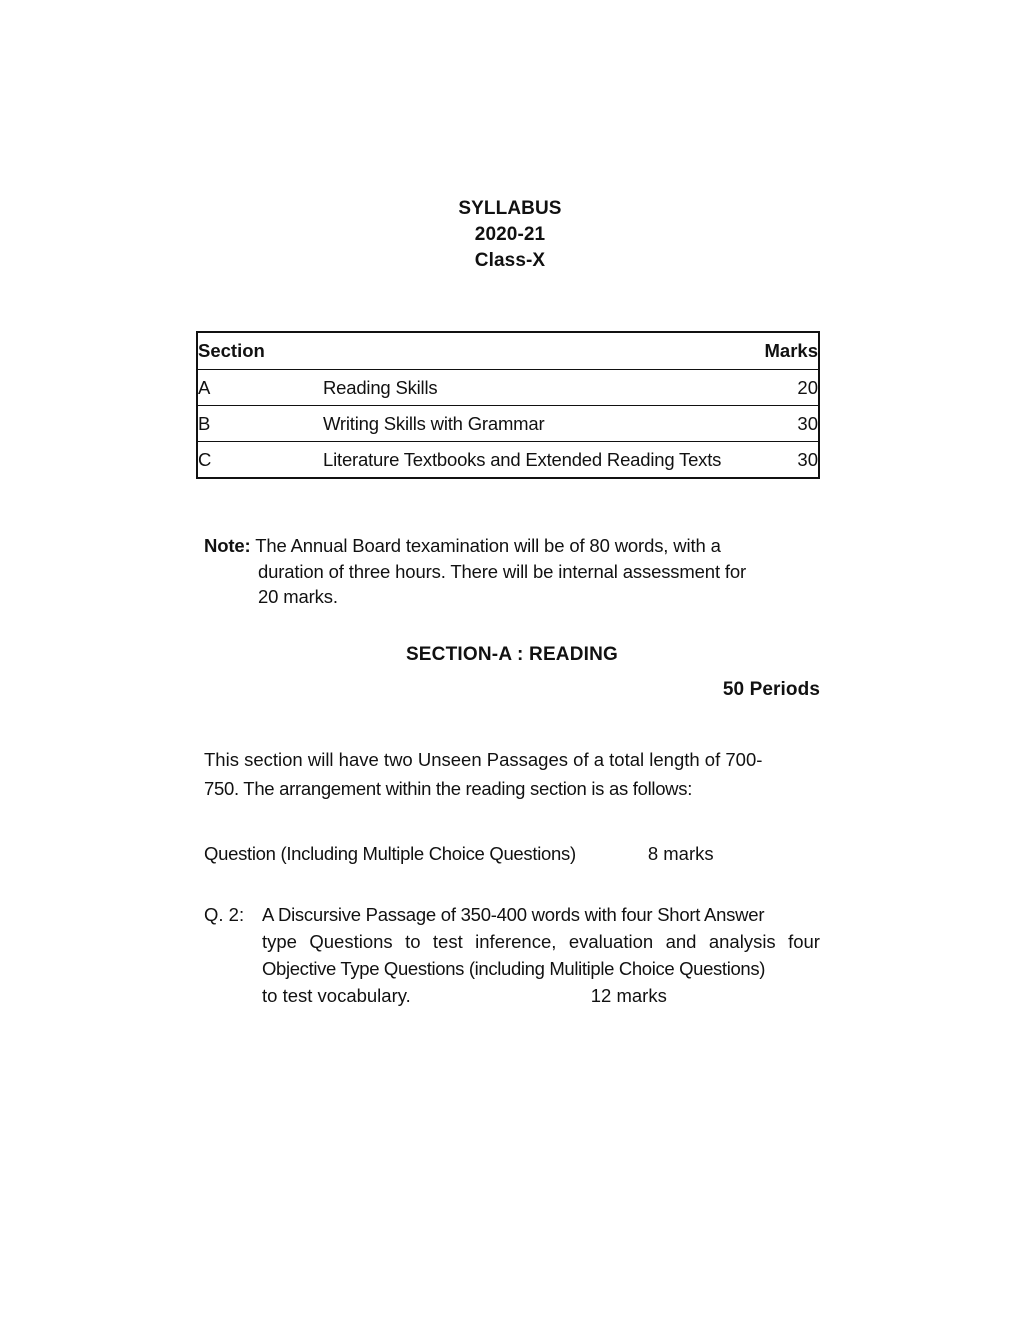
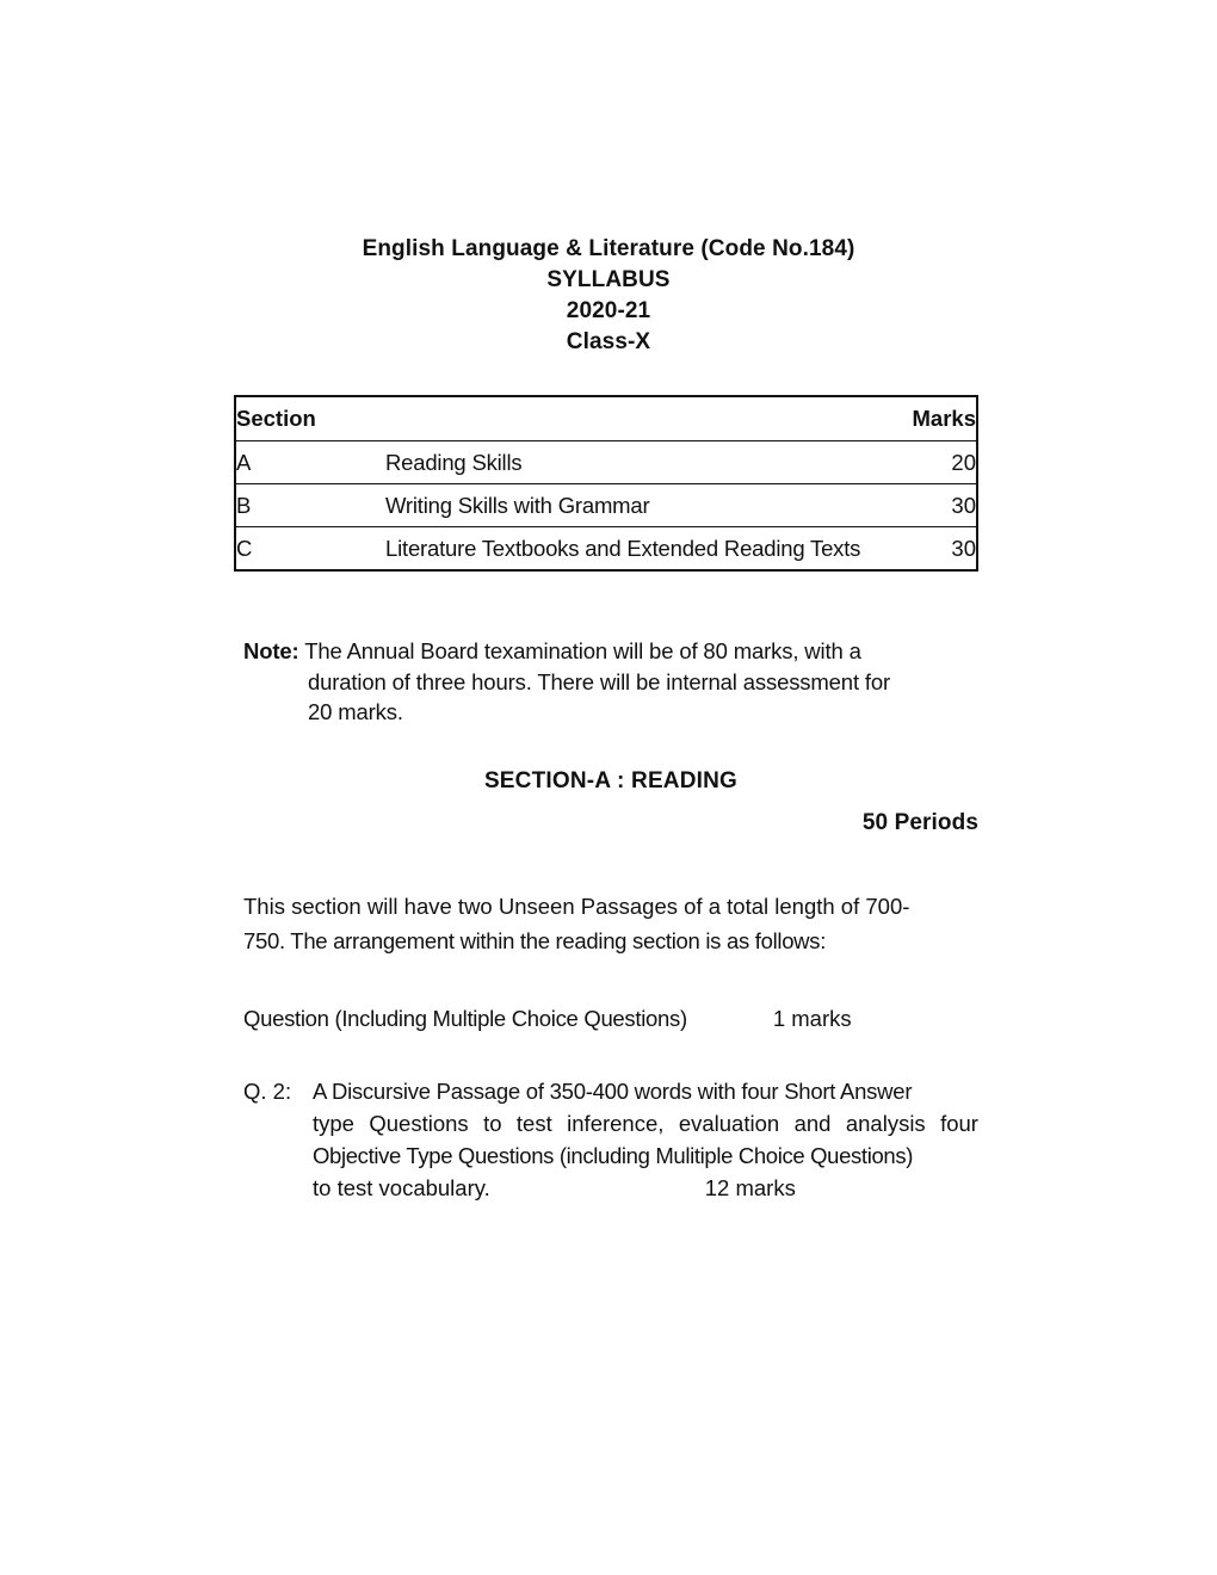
+ English Language & Literature (Code No.184)
  SYLLABUS
  2020-21
  Class-X
  Section		Marks
  A	Reading Skills	20
  B	Writing Skills with Grammar	30
  C	Literature Textbooks and Extended Reading Texts	30
- Note: The Annual Board texamination will be of 80 words, with a
+ Note: The Annual Board texamination will be of 80 marks, with a
  duration of three hours. There will be internal assessment for
  20 marks.
  SECTION-A : READING
  50 Periods
  This section will have two Unseen Passages of a total length of 700-
  750. The arrangement within the reading section is as follows:
  Question (Including Multiple Choice Questions)
- 8 marks
+ 1 marks
  Q. 2:
  A Discursive Passage of 350-400 words with four Short Answer
  type
  Questions
  to
  test
  inference,
  evaluation
  and
  analysis
  four
  Objective Type Questions (including Mulitiple Choice Questions)
  to test vocabulary.
  12 marks
